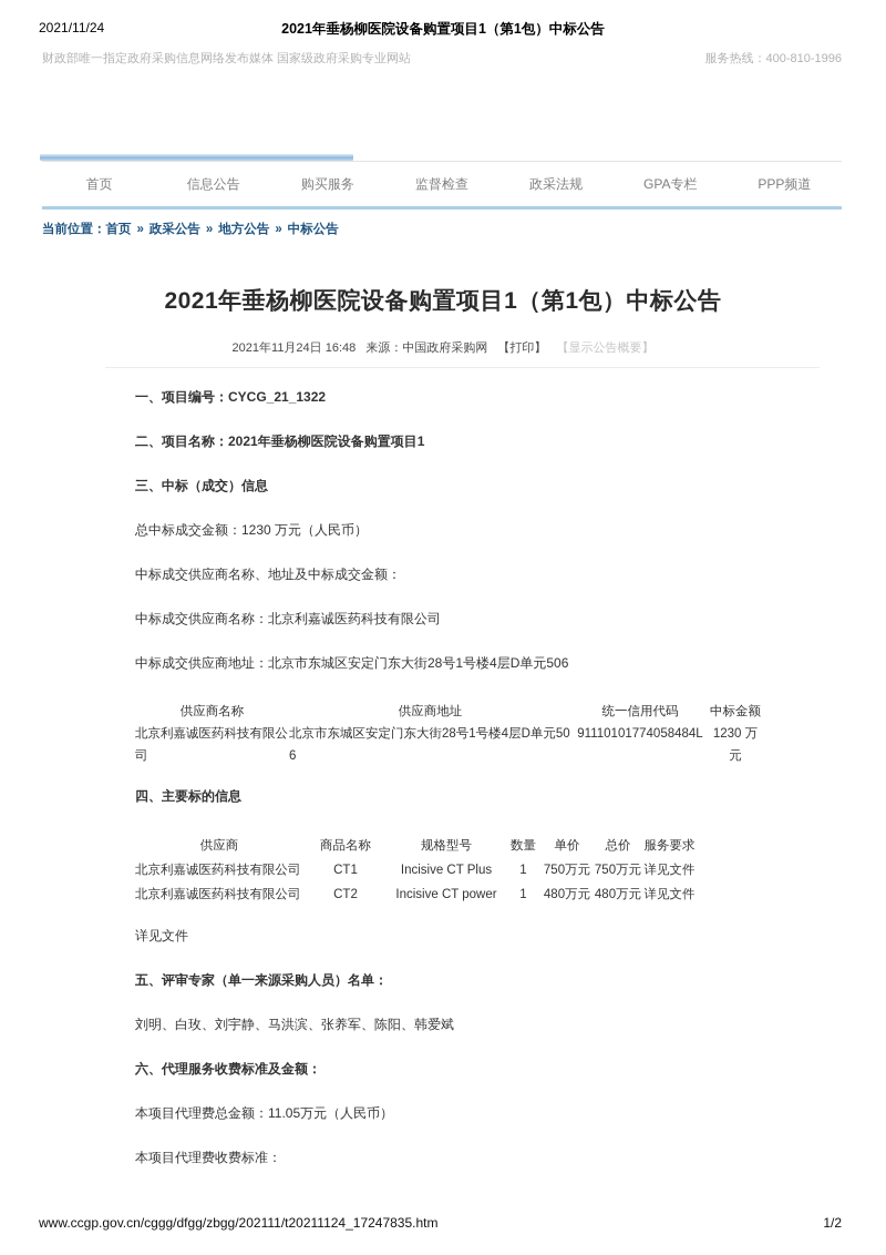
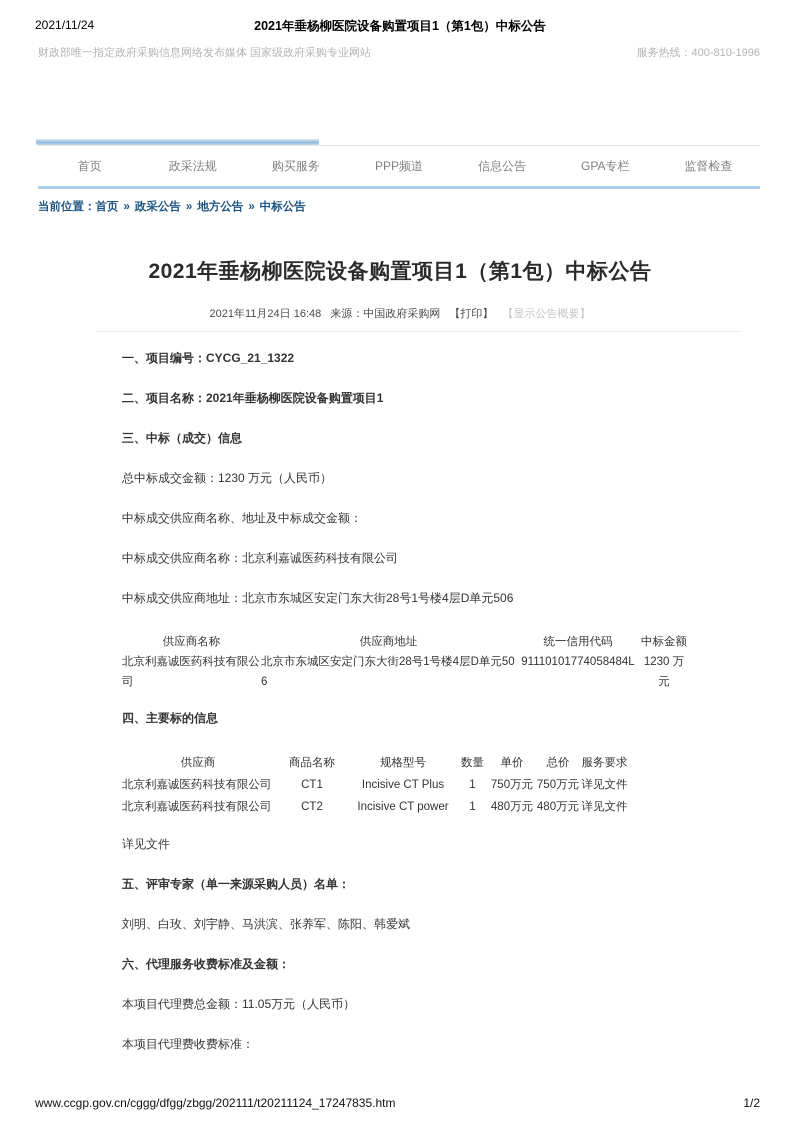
  2021/11/24
  2021年垂杨柳医院设备购置项目1（第1包）中标公告
  财政部唯一指定政府采购信息网络发布媒体 国家级政府采购专业网站
  服务热线：400-810-1996
  首页
- 信息公告
+ 政采法规
  购买服务
- 监督检查
+ PPP频道
- 政采法规
+ 信息公告
  GPA专栏
- PPP频道
+ 监督检查
  当前位置：首页 » 政采公告 » 地方公告 » 中标公告
  2021年垂杨柳医院设备购置项目1（第1包）中标公告
  2021年11月24日 16:48 来源：中国政府采购网 【打印】 【显示公告概要】
  一、项目编号：CYCG_21_1322
  二、项目名称：2021年垂杨柳医院设备购置项目1
  三、中标（成交）信息
  总中标成交金额：1230 万元（人民币）
  中标成交供应商名称、地址及中标成交金额：
  中标成交供应商名称：北京利嘉诚医药科技有限公司
  中标成交供应商地址：北京市东城区安定门东大街28号1号楼4层D单元506
  供应商名称	供应商地址	统一信用代码	中标金额
  北京利嘉诚医药科技有限公司	北京市东城区安定门东大街28号1号楼4层D单元506	91110101774058484L	1230 万元
  四、主要标的信息
  供应商	商品名称	规格型号	数量	单价	总价	服务要求
  北京利嘉诚医药科技有限公司	CT1	Incisive CT Plus	1	750万元	750万元	详见文件
  北京利嘉诚医药科技有限公司	CT2	Incisive CT power	1	480万元	480万元	详见文件
  详见文件
  五、评审专家（单一来源采购人员）名单：
  刘明、白玫、刘宇静、马洪滨、张养军、陈阳、韩爱斌
  六、代理服务收费标准及金额：
  本项目代理费总金额：11.05万元（人民币）
  本项目代理费收费标准：
  www.ccgp.gov.cn/cggg/dfgg/zbgg/202111/t20211124_17247835.htm
  1/2
